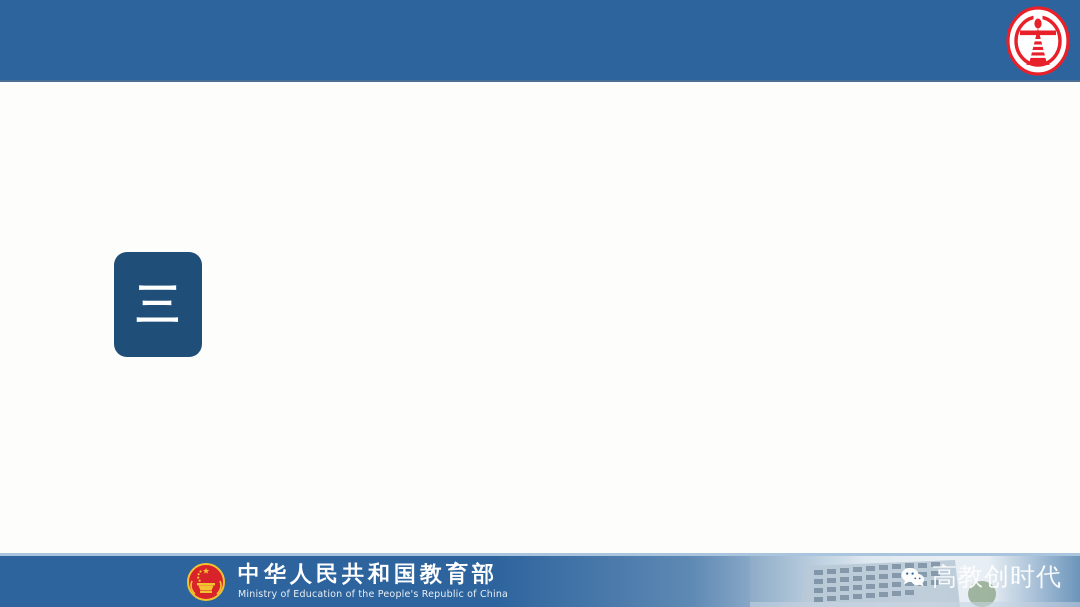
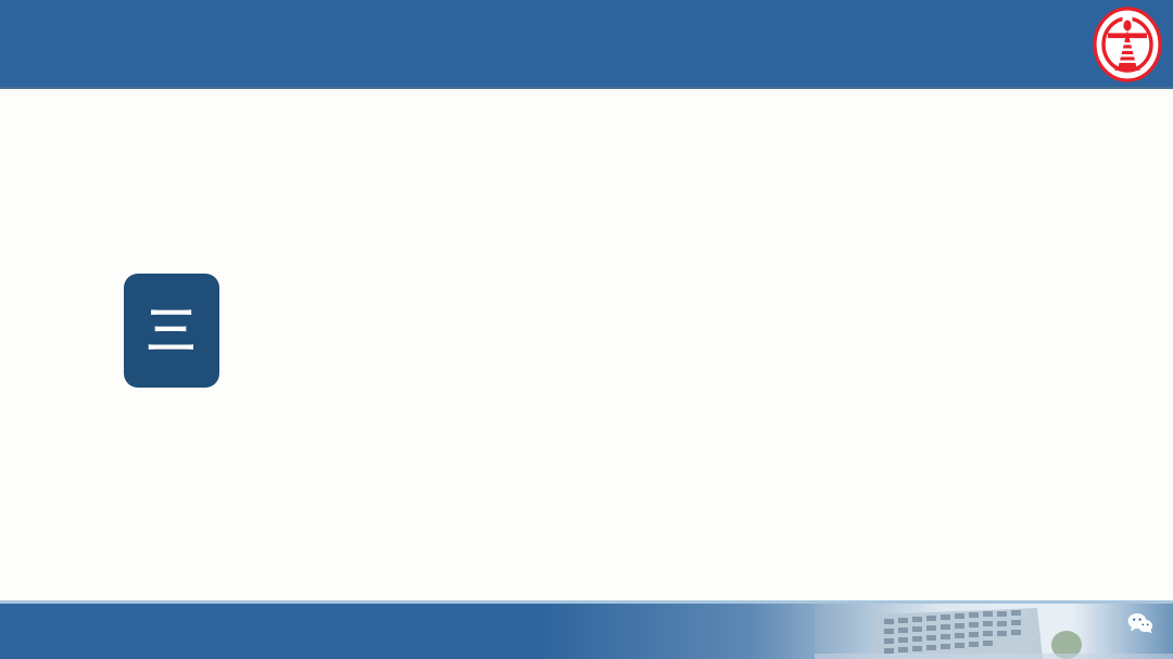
  三
- 中华人民共和国教育部
- Ministry of Education of the People's Republic of China
- 高教创时代
